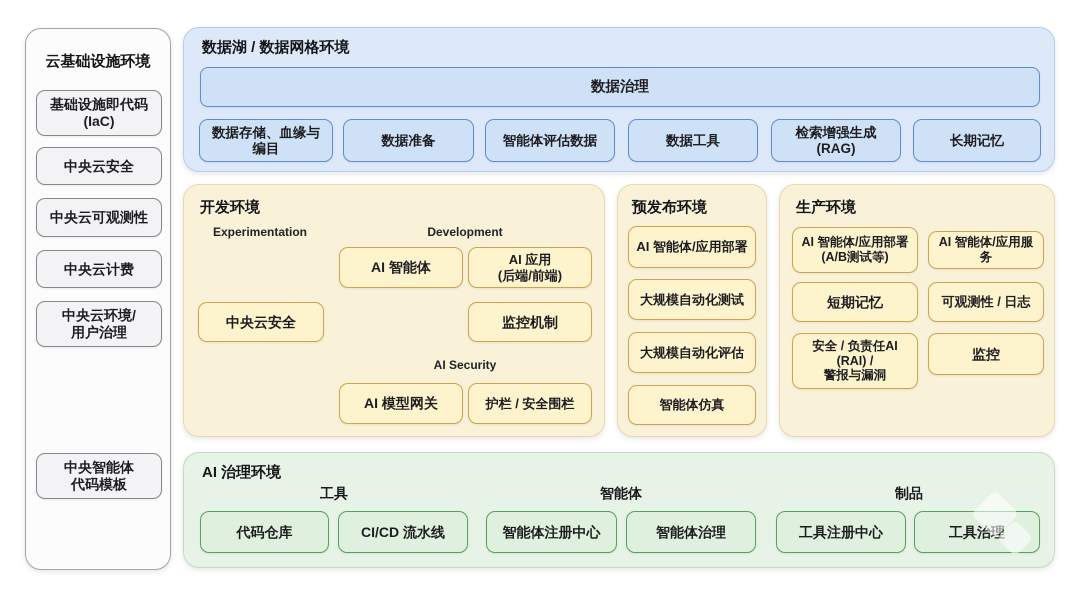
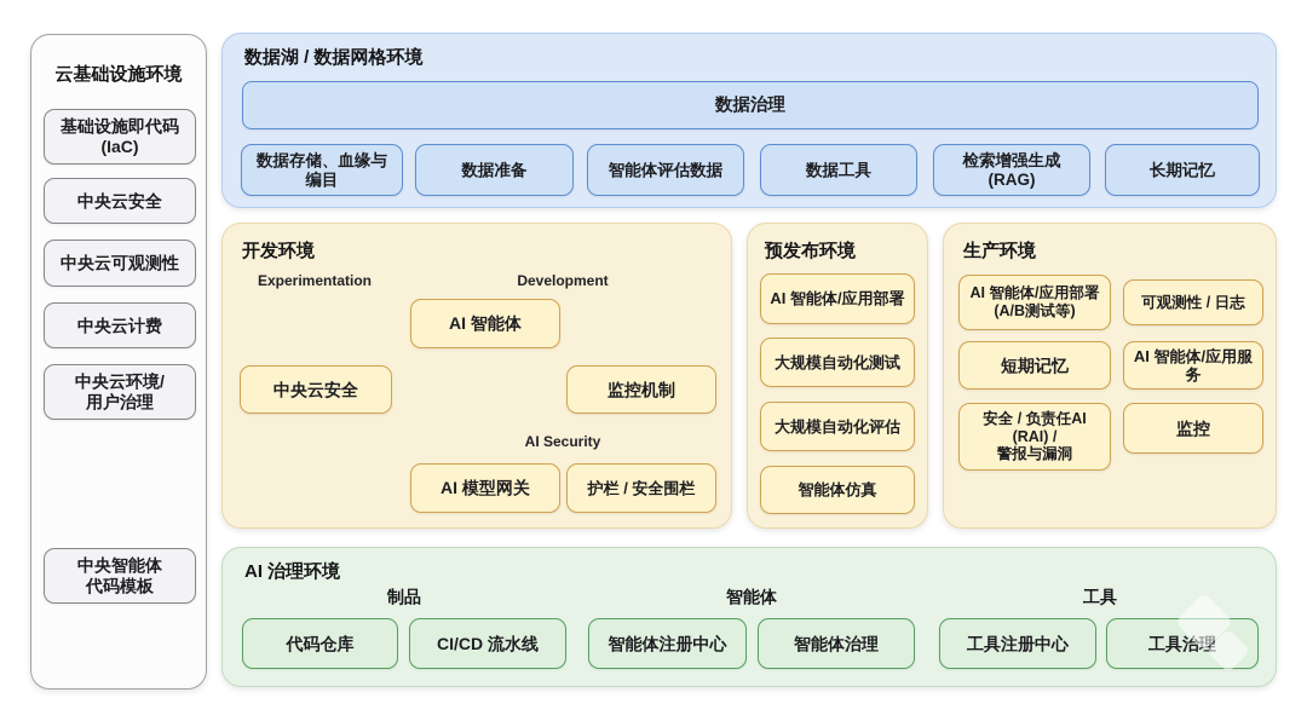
  云基础设施环境
  基础设施即代码
  (IaC)
  中央云安全
  中央云可观测性
  中央云计费
  中央云环境/
  用户治理
  中央智能体
  代码模板
  数据湖 / 数据网格环境
  数据治理
  数据存储、血缘与
  编目
  数据准备
  智能体评估数据
  数据工具
  检索增强生成
  (RAG)
  长期记忆
  开发环境
  Experimentation
  Development
  AI 智能体
- AI 应用
- (后端/前端)
  中央云安全
  监控机制
  AI Security
  AI 模型网关
  护栏 / 安全围栏
  预发布环境
  AI 智能体/应用部署
  大规模自动化测试
  大规模自动化评估
  智能体仿真
  生产环境
  AI 智能体/应用部署
  (A/B测试等)
- AI 智能体/应用服务
+ 可观测性 / 日志
  短期记忆
- 可观测性 / 日志
+ AI 智能体/应用服务
  安全 / 负责任AI
  (RAI) /
  警报与漏洞
  监控
  AI 治理环境
- 工具
+ 制品
  智能体
- 制品
+ 工具
  代码仓库
  CI/CD 流水线
  智能体注册中心
  智能体治理
  工具注册中心
  工具治理
